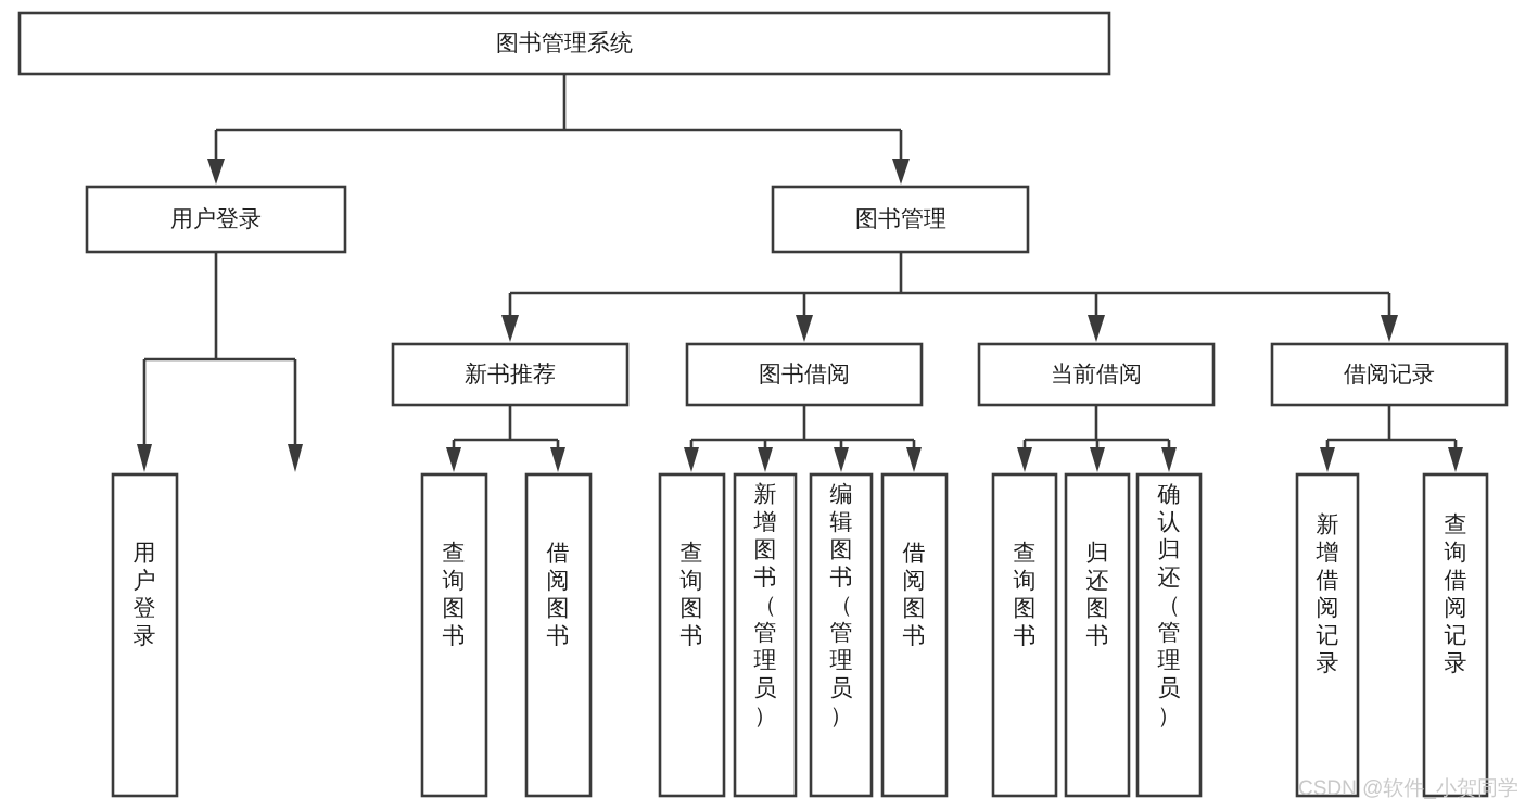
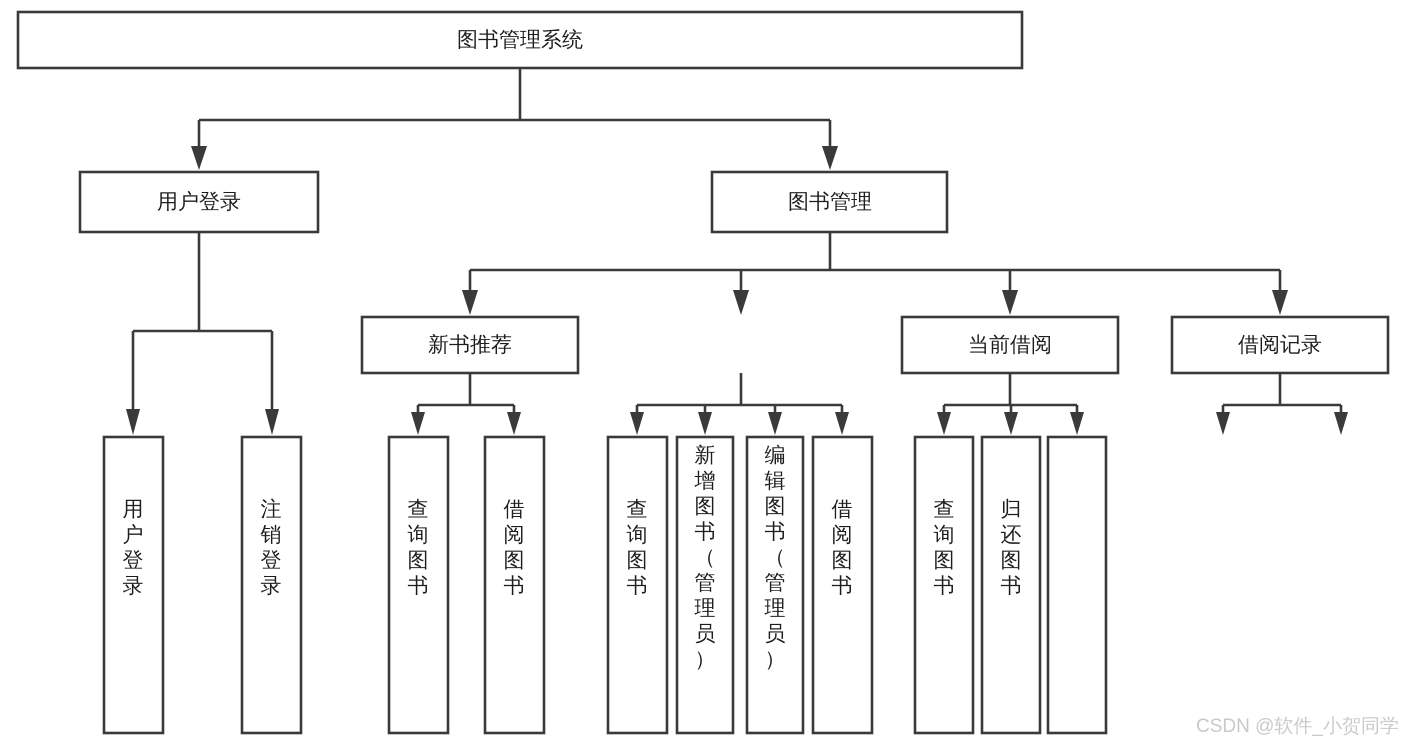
  图书管理系统
  用户登录
  图书管理
  新书推荐
- 图书借阅
  当前借阅
  借阅记录
  用户登录
+ 注销登录
  查询图书
  借阅图书
  查询图书
  新增图书（管理员）
  编辑图书（管理员）
  借阅图书
  查询图书
  归还图书
- 确认归还（管理员）
- 新增借阅记录
- 查询借阅记录
  CSDN @软件_小贺同学
